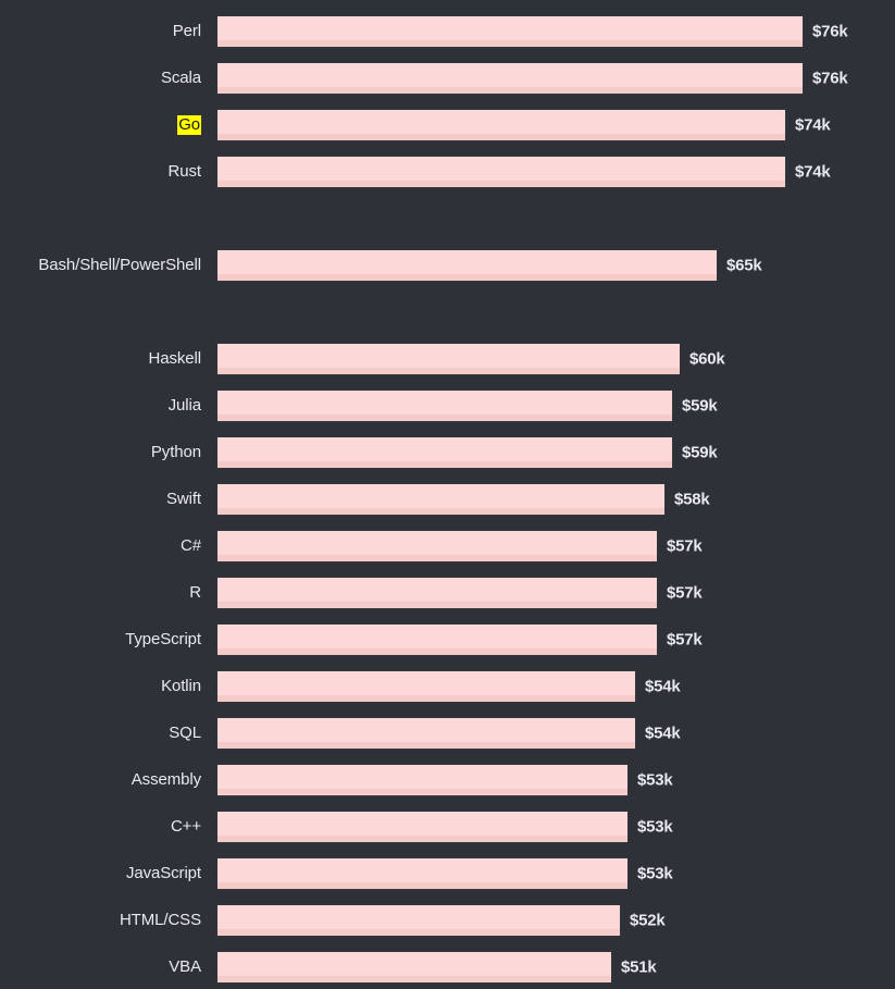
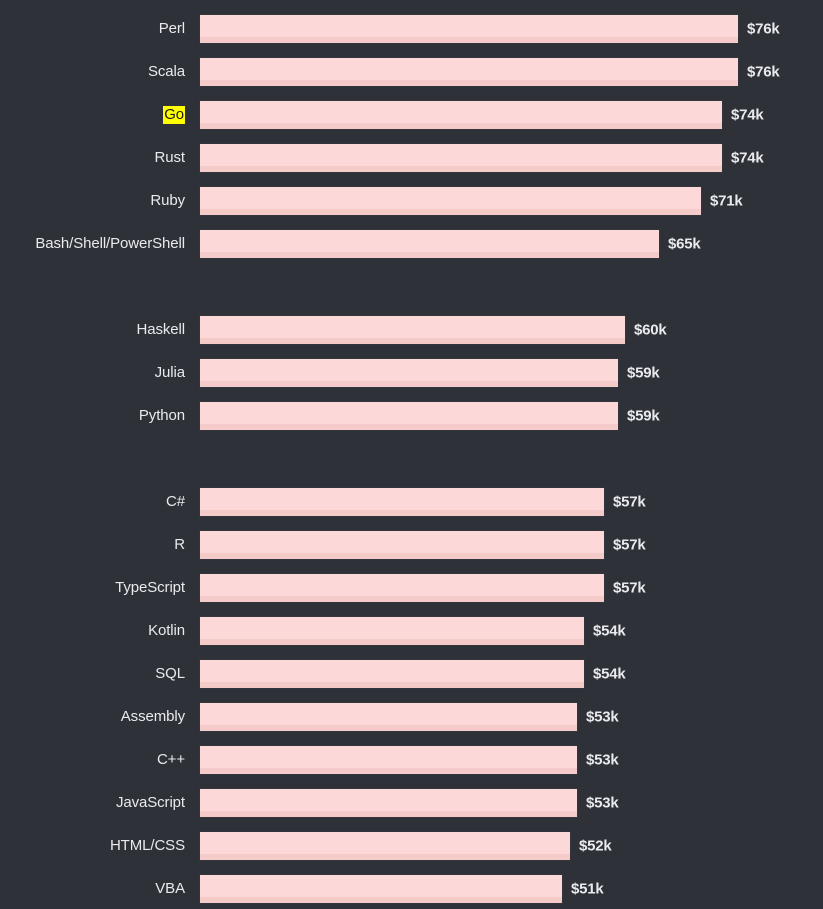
  Perl
  $76k
  Scala
  $76k
  Go
  $74k
  Rust
  $74k
+ Ruby
+ $71k
  Bash/Shell/PowerShell
  $65k
  Haskell
  $60k
  Julia
  $59k
  Python
  $59k
- Swift
- $58k
  C#
  $57k
  R
  $57k
  TypeScript
  $57k
  Kotlin
  $54k
  SQL
  $54k
  Assembly
  $53k
  C++
  $53k
  JavaScript
  $53k
  HTML/CSS
  $52k
  VBA
  $51k
